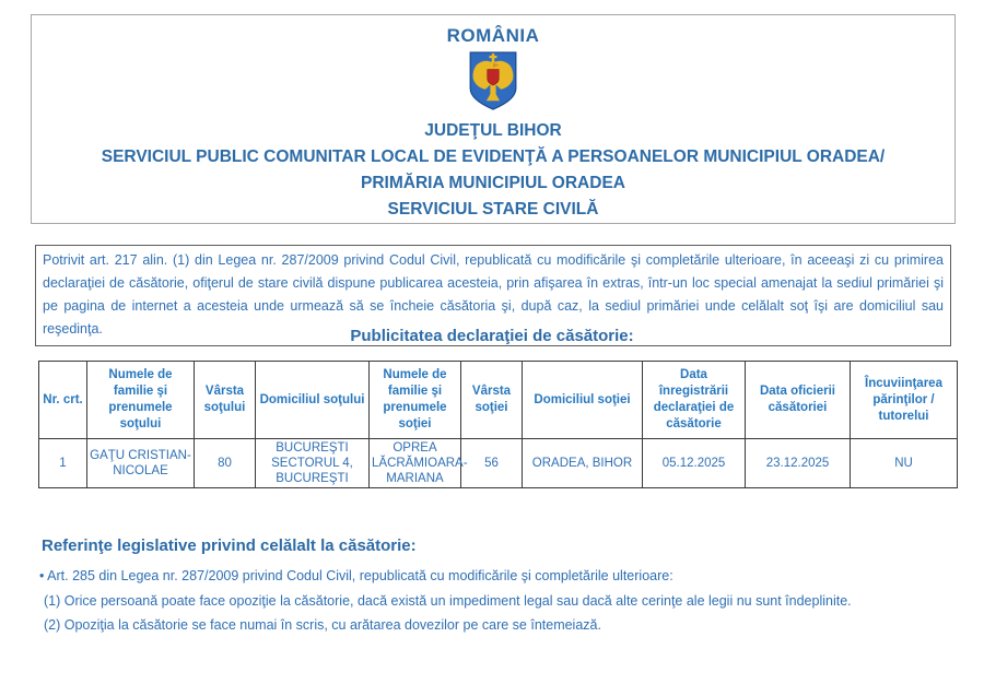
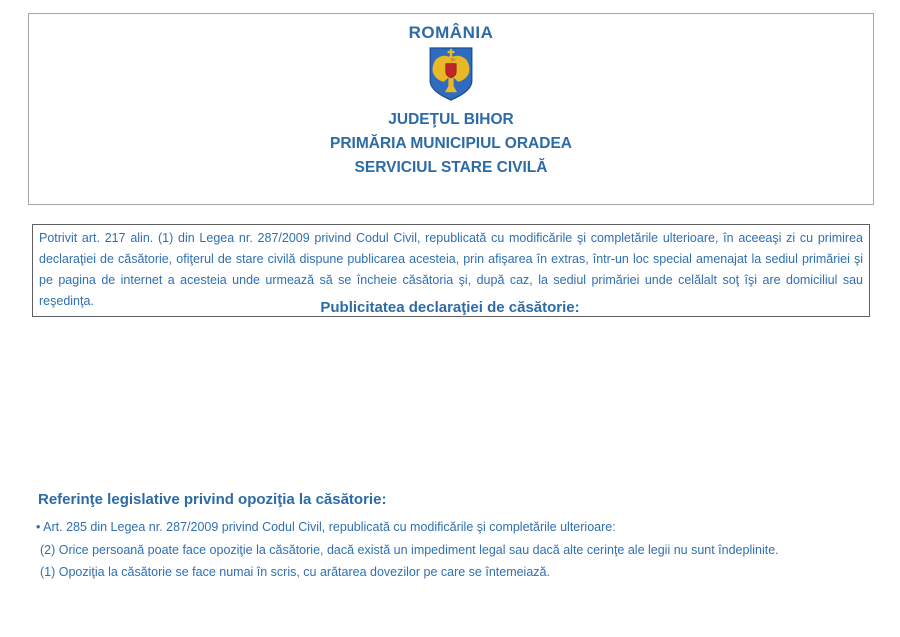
  ROMÂNIA
  JUDEŢUL BIHOR
- SERVICIUL PUBLIC COMUNITAR LOCAL DE EVIDENŢĂ A PERSOANELOR MUNICIPIUL ORADEA/
  PRIMĂRIA MUNICIPIUL ORADEA
  SERVICIUL STARE CIVILĂ
  Potrivit art. 217 alin. (1) din Legea nr. 287/2009 privind Codul Civil, republicată cu modificările şi completările ulterioare, în aceeaşi zi cu primirea declaraţiei de căsătorie, ofiţerul de stare civilă dispune publicarea acesteia, prin afişarea în extras, într-un loc special amenajat la sediul primăriei şi pe pagina de internet a acesteia unde urmează să se încheie căsătoria şi, după caz, la sediul primăriei unde celălalt soţ îşi are domiciliul sau reşedinţa.
  Publicitatea declaraţiei de căsătorie:
- Nr. crt.	Numele de familie şi prenumele soţului	Vârsta soţului	Domiciliul soţului	Numele de familie şi prenumele soţiei	Vârsta soţiei	Domiciliul soţiei	Data înregistrării declaraţiei de căsătorie	Data oficierii căsătoriei	Încuviinţarea părinţilor / tutorelui
- 1	GAŢU CRISTIAN-NICOLAE	80	BUCUREŞTI SECTORUL 4, BUCUREŞTI	OPREA LĂCRĂMIOARA-MARIANA	56	ORADEA, BIHOR	05.12.2025	23.12.2025	NU
- Referinţe legislative privind celălalt la căsătorie:
+ Referinţe legislative privind opoziţia la căsătorie:
  • Art. 285 din Legea nr. 287/2009 privind Codul Civil, republicată cu modificările şi completările ulterioare:
- (1) Orice persoană poate face opoziţie la căsătorie, dacă există un impediment legal sau dacă alte cerinţe ale legii nu sunt îndeplinite.
+ (2) Orice persoană poate face opoziţie la căsătorie, dacă există un impediment legal sau dacă alte cerinţe ale legii nu sunt îndeplinite.
- (2) Opoziţia la căsătorie se face numai în scris, cu arătarea dovezilor pe care se întemeiază.
+ (1) Opoziţia la căsătorie se face numai în scris, cu arătarea dovezilor pe care se întemeiază.
